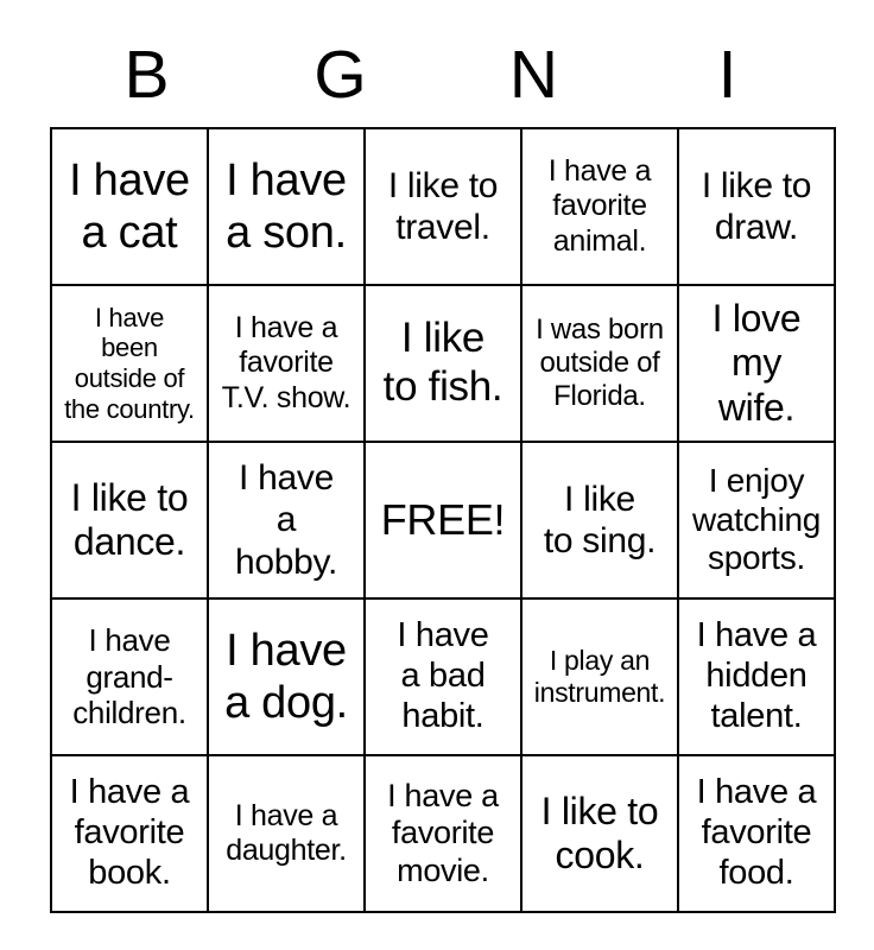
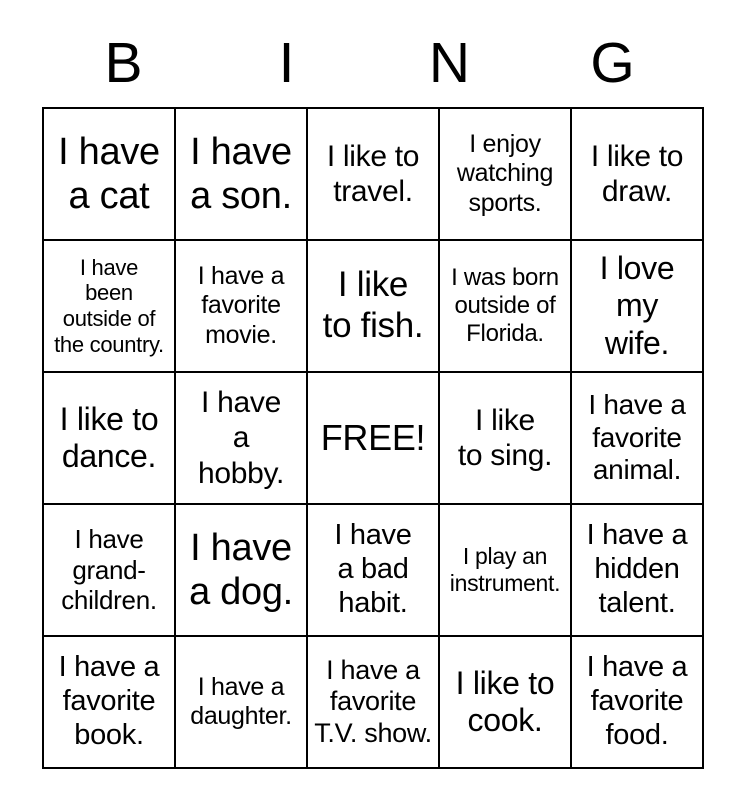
  B
- G
+ I
  N
- I
+ G
- I have a cat	I have a son.	I like to travel.	I have a favorite animal.	I like to draw.
+ I have a cat	I have a son.	I like to travel.	I enjoy watching sports.	I like to draw.
- I have been outside of the country.	I have a favorite T.V. show.	I like to fish.	I was born outside of Florida.	I love my wife.
+ I have been outside of the country.	I have a favorite movie.	I like to fish.	I was born outside of Florida.	I love my wife.
- I like to dance.	I have a hobby.	FREE!	I like to sing.	I enjoy watching sports.
+ I like to dance.	I have a hobby.	FREE!	I like to sing.	I have a favorite animal.
  I have grand- children.	I have a dog.	I have a bad habit.	I play an instrument.	I have a hidden talent.
- I have a favorite book.	I have a daughter.	I have a favorite movie.	I like to cook.	I have a favorite food.
+ I have a favorite book.	I have a daughter.	I have a favorite T.V. show.	I like to cook.	I have a favorite food.
